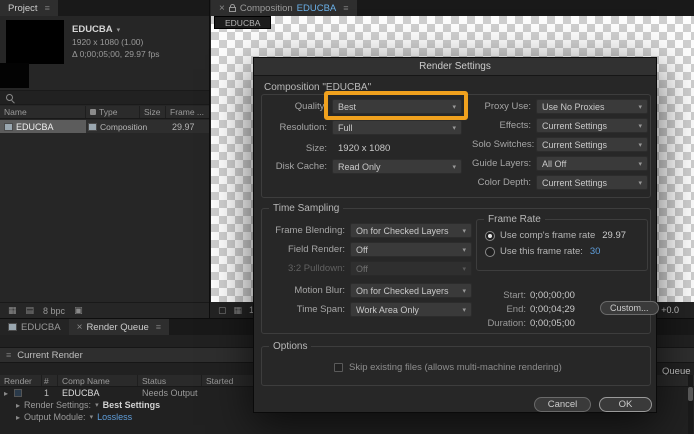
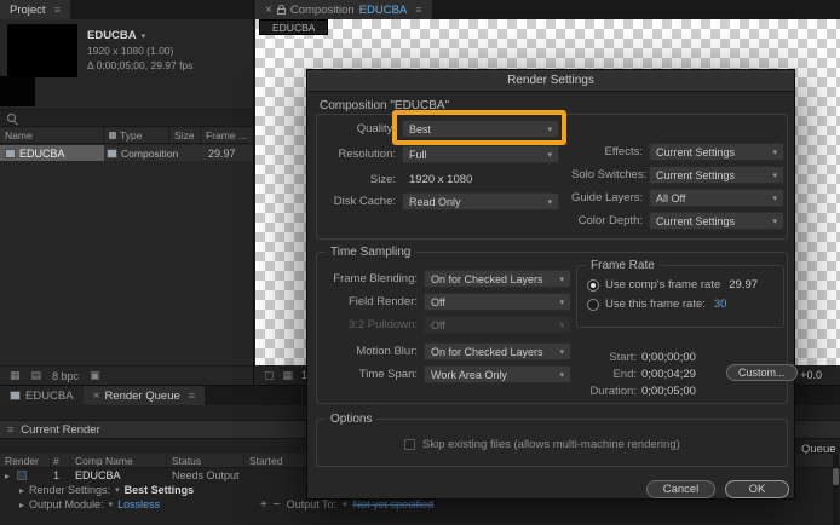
  Project
  ≡
  EDUCBA
  1920 x 1080 (1.00)
  Δ 0;00;05;00, 29.97 fps
  Name
  Type
  Size
  Frame ...
  EDUCBA
  Composition
  29.97
  ▦
  ▤
  8 bpc
  ▣
  ×
  Composition
  EDUCBA
  ≡
  EDUCBA
  ▢
  ▦
  +0.0
  EDUCBA
  ×
  Render Queue
  ≡
  ≡
  Current Render
  Queue
  Render
  #
  Comp Name
  Status
  Started
  ▸
  1
  EDUCBA
  Needs Output
  ▸
  Render Settings:
  Best Settings
  ▸
  Output Module:
  Lossless
+ +
+ −
+ Output To:
+ Not yet specified
  Render Settings
  Composition "EDUCBA"
  Quality:
  Best
  Resolution:
  Full
  Size:
  1920 x 1080
  Disk Cache:
  Read Only
- Proxy Use:
- Use No Proxies
  Effects:
  Current Settings
  Solo Switches:
  Current Settings
  Guide Layers:
  All Off
  Color Depth:
  Current Settings
  Time Sampling
  Frame Blending:
  On for Checked Layers
  Field Render:
  Off
  3:2 Pulldown:
  Off
  Motion Blur:
  On for Checked Layers
  Time Span:
  Work Area Only
  Frame Rate
  Use comp's frame rate
  29.97
  Use this frame rate:
  30
  Start:
  0;00;00;00
  End:
  0;00;04;29
  Custom...
  Duration:
  0;00;05;00
  Options
  Skip existing files (allows multi-machine rendering)
  Cancel
  OK
